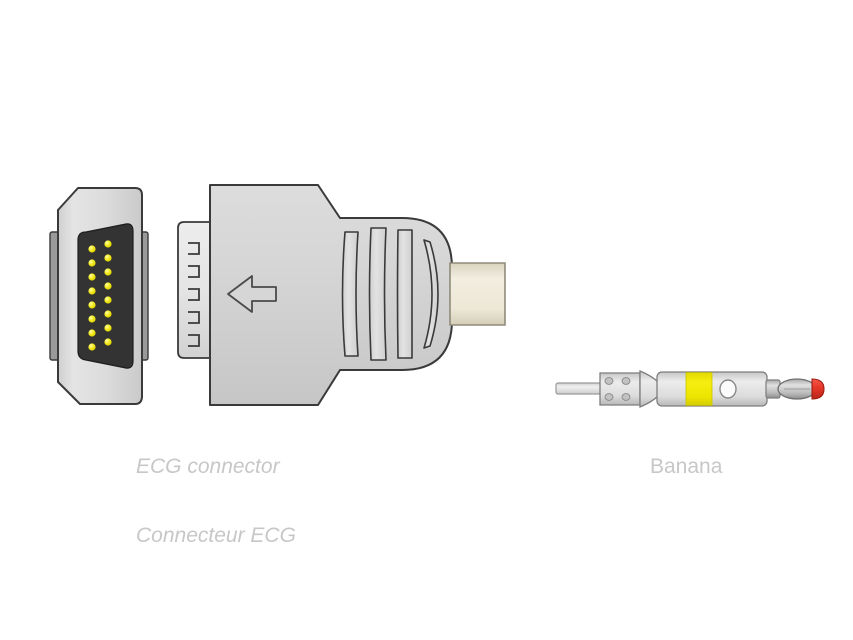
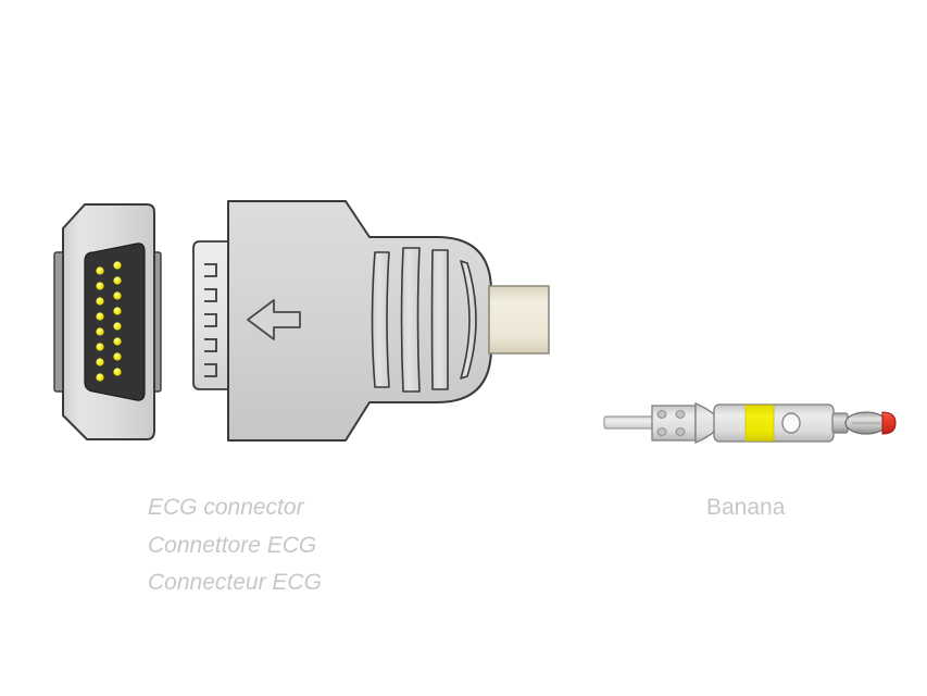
  ECG connector
+ Connettore ECG
  Connecteur ECG
  Banana
